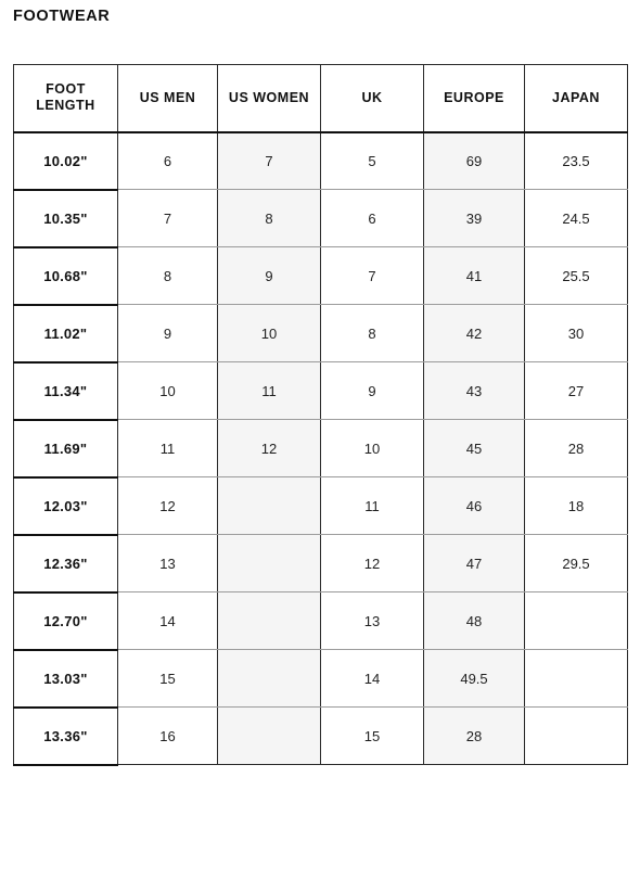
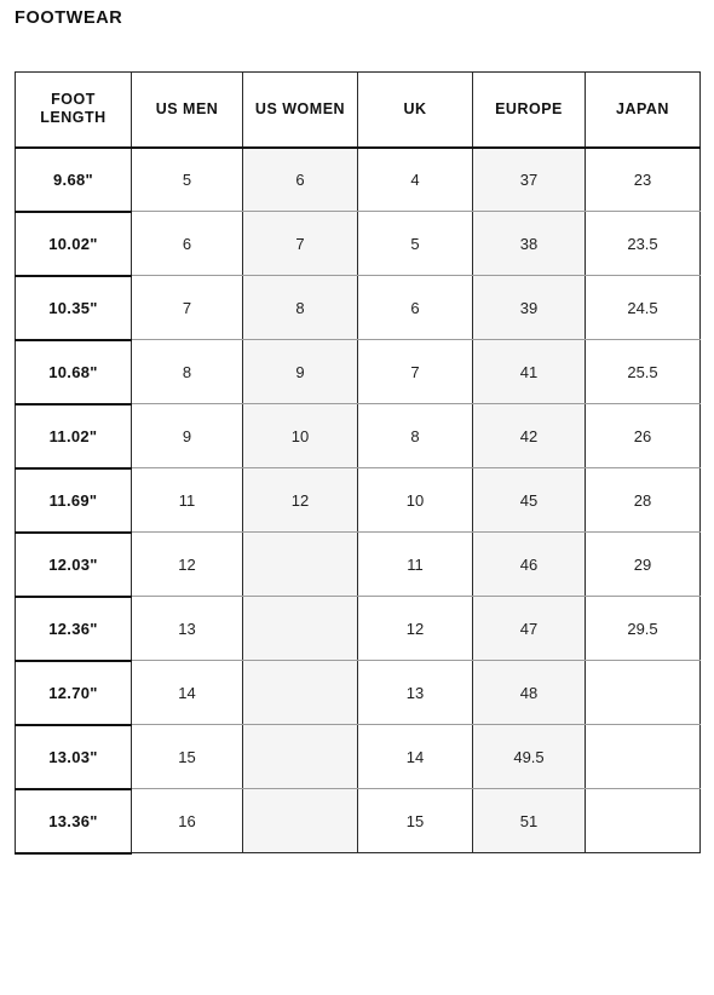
  FOOTWEAR
  FOOT LENGTH	US MEN	US WOMEN	UK	EUROPE	JAPAN
+ 9.68"	5	6	4	37	23
- 10.02"	6	7	5	69	23.5
+ 10.02"	6	7	5	38	23.5
  10.35"	7	8	6	39	24.5
  10.68"	8	9	7	41	25.5
- 11.02"	9	10	8	42	30
+ 11.02"	9	10	8	42	26
- 11.34"	10	11	9	43	27
  11.69"	11	12	10	45	28
- 12.03"	12		11	46	18
+ 12.03"	12		11	46	29
  12.36"	13		12	47	29.5
  12.70"	14		13	48
  13.03"	15		14	49.5
- 13.36"	16		15	28
+ 13.36"	16		15	51
